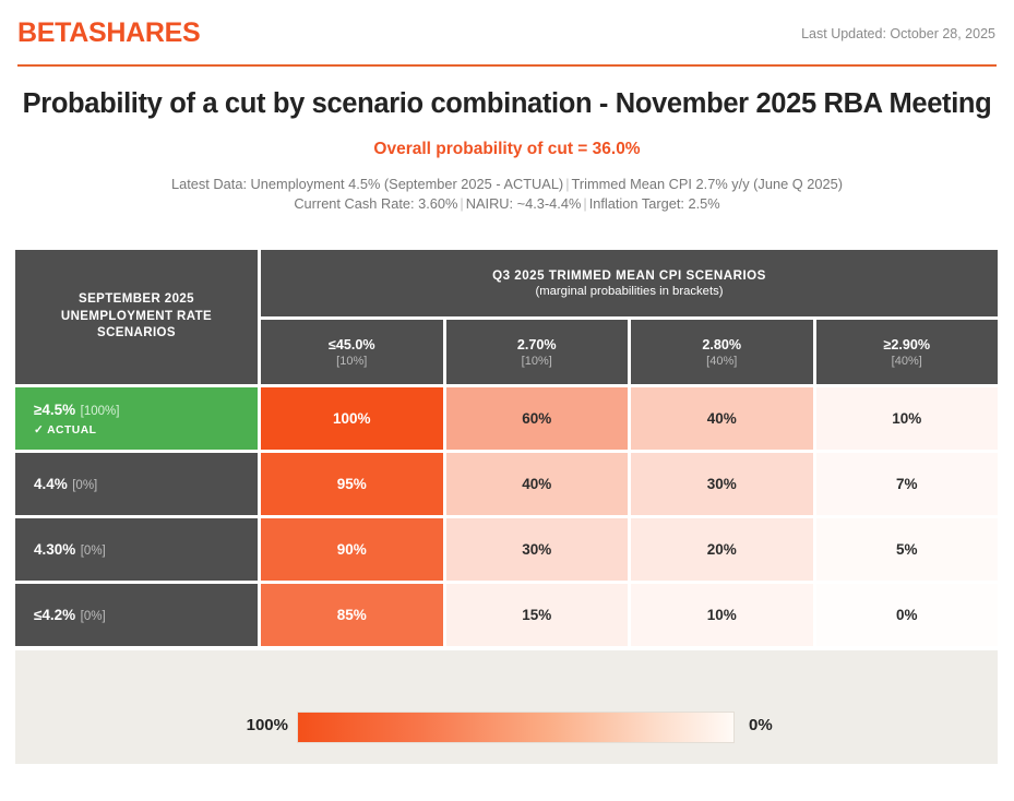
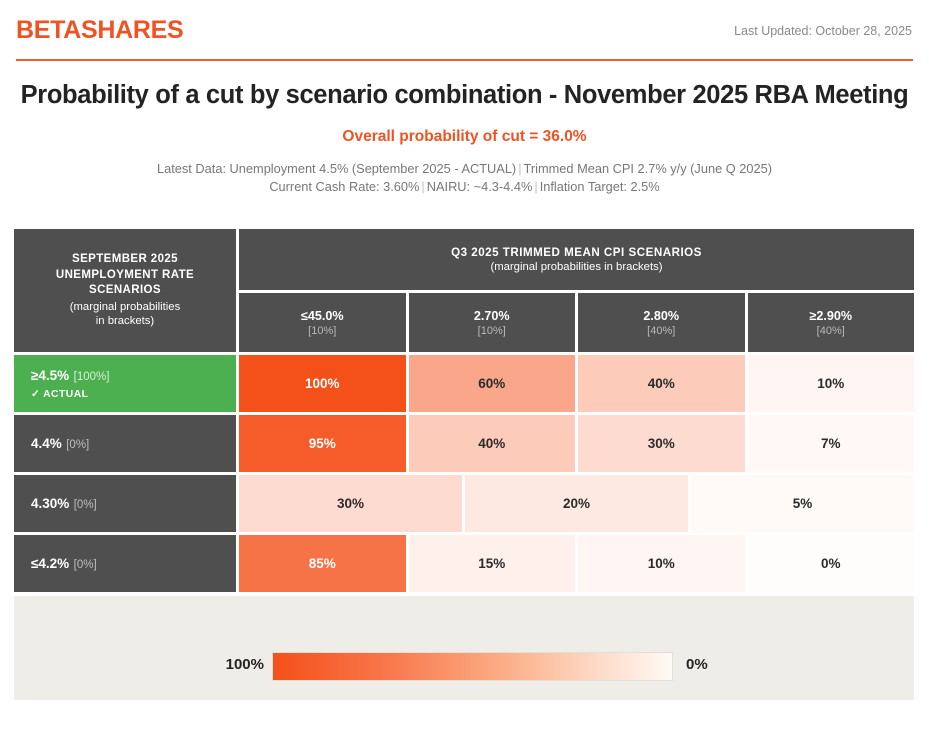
  BETASHARES
  Last Updated: October 28, 2025
  Probability of a cut by scenario combination - November 2025 RBA Meeting
  Overall probability of cut = 36.0%
  Latest Data: Unemployment 4.5% (September 2025 - ACTUAL) | Trimmed Mean CPI 2.7% y/y (June Q 2025)
  Current Cash Rate: 3.60% | NAIRU: ~4.3-4.4% | Inflation Target: 2.5%
  SEPTEMBER 2025
  UNEMPLOYMENT RATE
  SCENARIOS
+ (marginal probabilities
+ in brackets)
  Q3 2025 TRIMMED MEAN CPI SCENARIOS
  (marginal probabilities in brackets)
  ≤45.0%
  [10%]
  2.70%
  [10%]
  2.80%
  [40%]
  ≥2.90%
  [40%]
  ≥4.5% [100%]
  ✓ ACTUAL
  100%
  60%
  40%
  10%
  4.4% [0%]
  95%
  40%
  30%
  7%
  4.30% [0%]
- 90%
  30%
  20%
  5%
  ≤4.2% [0%]
  85%
  15%
  10%
  0%
  100%
  0%
